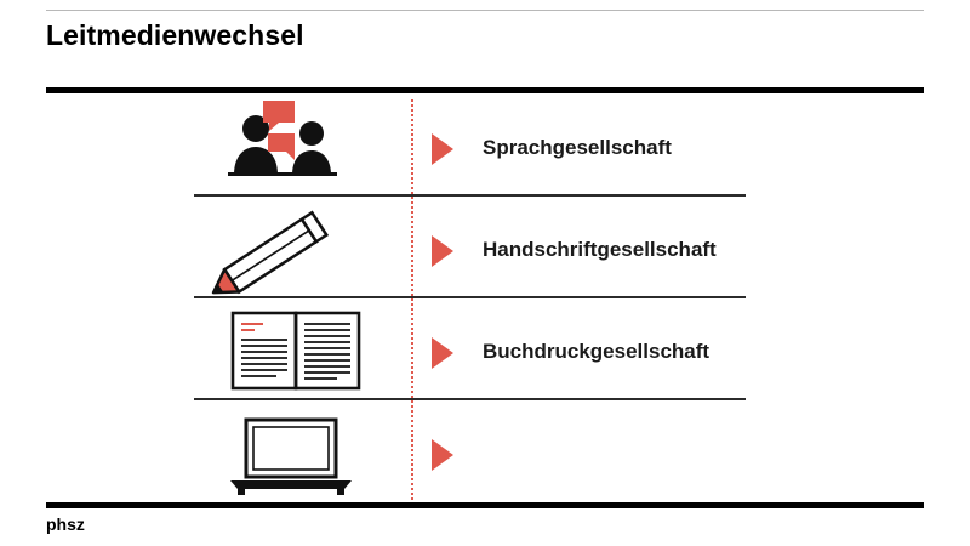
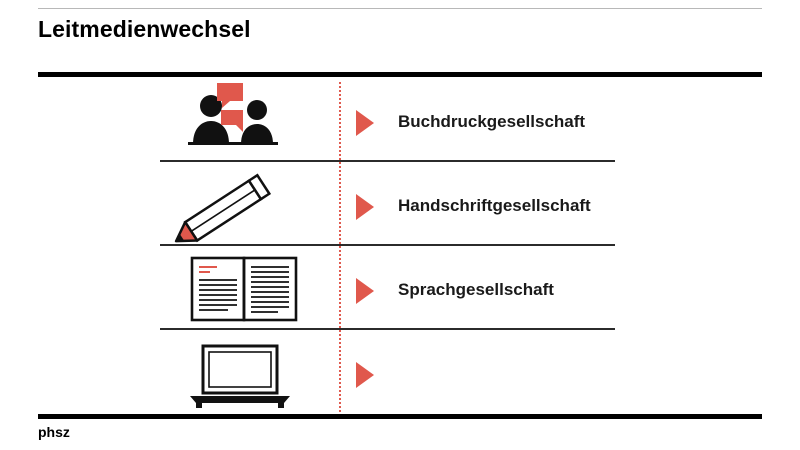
  Leitmedienwechsel
- Sprachgesellschaft
+ Buchdruckgesellschaft
  Handschriftgesellschaft
- Buchdruckgesellschaft
+ Sprachgesellschaft
  phsz
